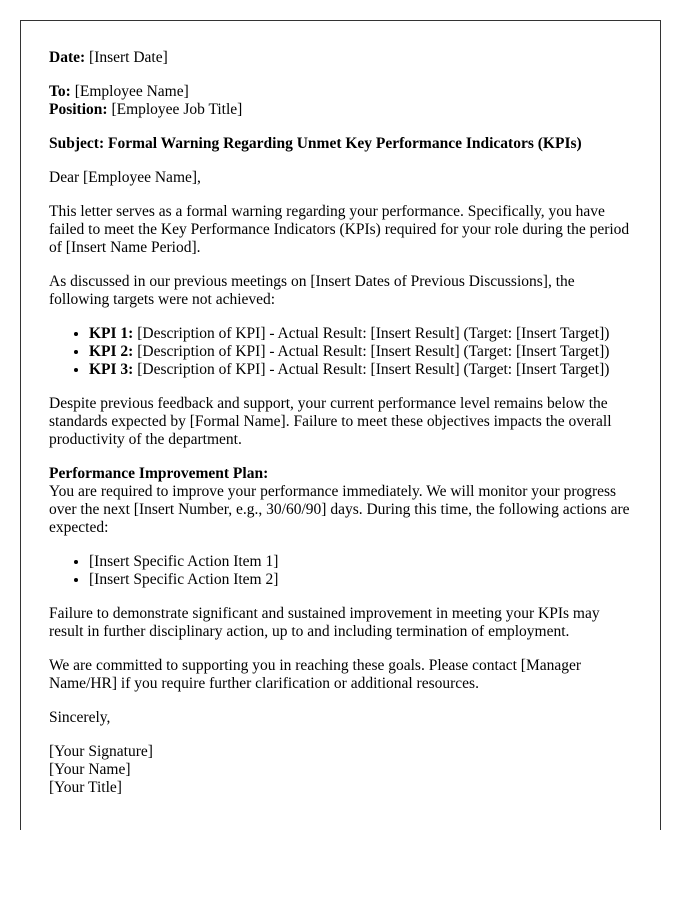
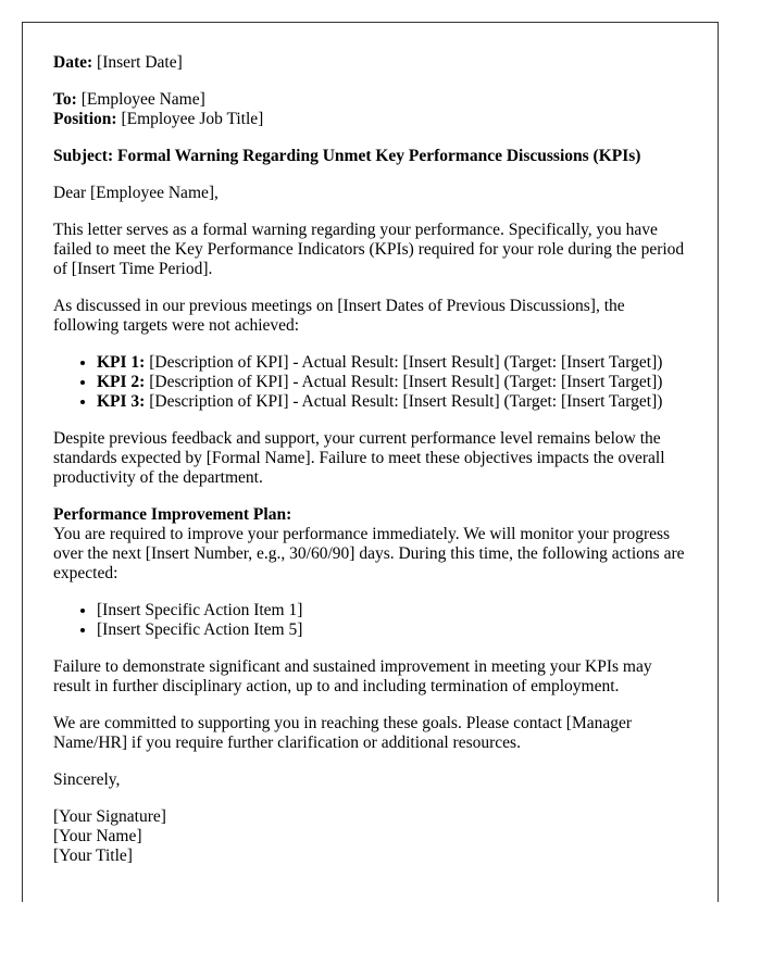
  Date: [Insert Date]
  To: [Employee Name]
  Position: [Employee Job Title]
- Subject: Formal Warning Regarding Unmet Key Performance Indicators (KPIs)
+ Subject: Formal Warning Regarding Unmet Key Performance Discussions (KPIs)
  Dear [Employee Name],
- This letter serves as a formal warning regarding your performance. Specifically, you have failed to meet the Key Performance Indicators (KPIs) required for your role during the period of [Insert Name Period].
+ This letter serves as a formal warning regarding your performance. Specifically, you have failed to meet the Key Performance Indicators (KPIs) required for your role during the period of [Insert Time Period].
  As discussed in our previous meetings on [Insert Dates of Previous Discussions], the following targets were not achieved:
  KPI 1: [Description of KPI] - Actual Result: [Insert Result] (Target: [Insert Target])
  KPI 2: [Description of KPI] - Actual Result: [Insert Result] (Target: [Insert Target])
  KPI 3: [Description of KPI] - Actual Result: [Insert Result] (Target: [Insert Target])
  Despite previous feedback and support, your current performance level remains below the standards expected by [Formal Name]. Failure to meet these objectives impacts the overall productivity of the department.
  Performance Improvement Plan:
  You are required to improve your performance immediately. We will monitor your progress over the next [Insert Number, e.g., 30/60/90] days. During this time, the following actions are expected:
  [Insert Specific Action Item 1]
- [Insert Specific Action Item 2]
+ [Insert Specific Action Item 5]
  Failure to demonstrate significant and sustained improvement in meeting your KPIs may result in further disciplinary action, up to and including termination of employment.
  We are committed to supporting you in reaching these goals. Please contact [Manager Name/HR] if you require further clarification or additional resources.
  Sincerely,
  [Your Signature]
  [Your Name]
  [Your Title]
